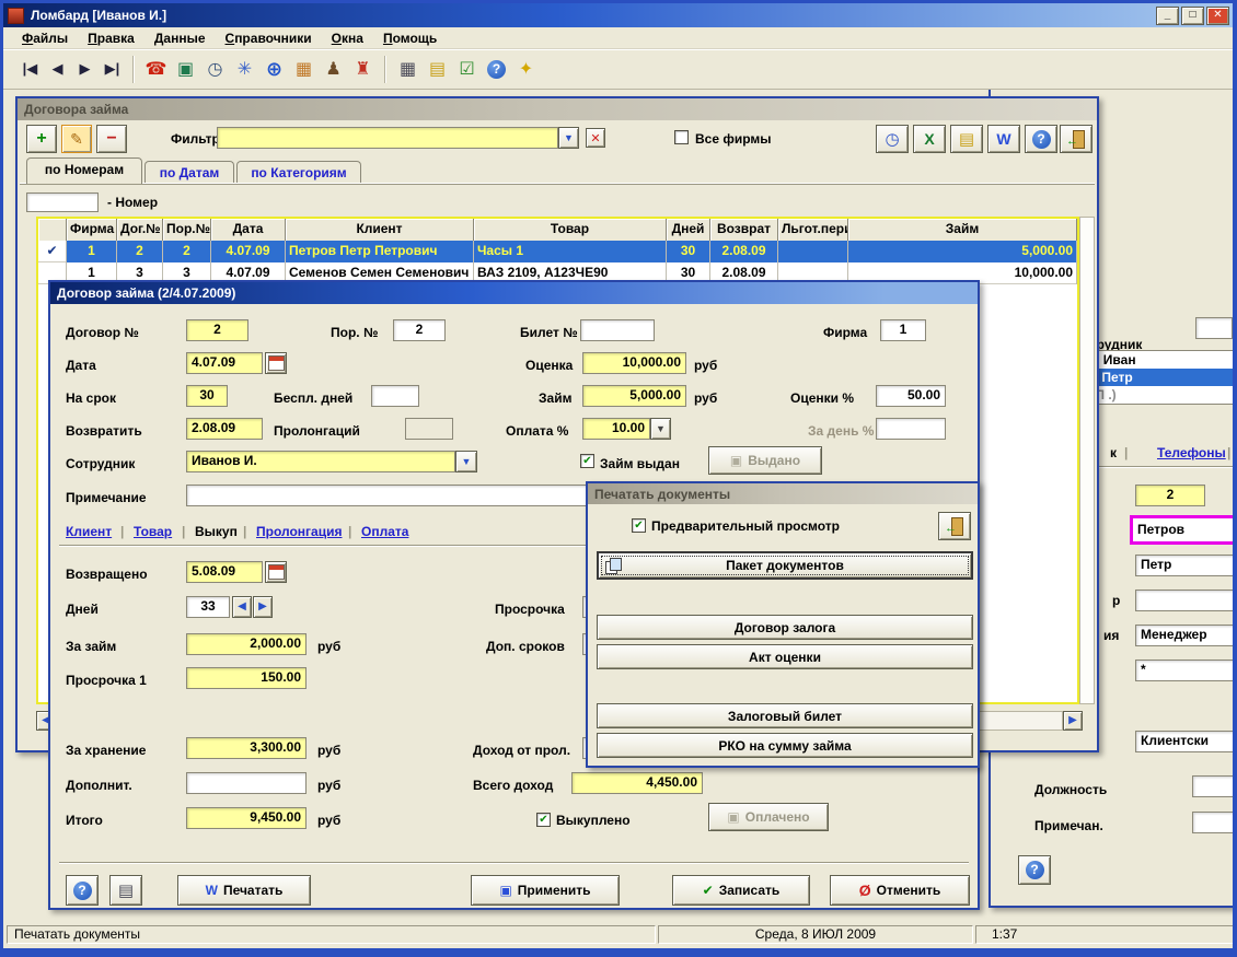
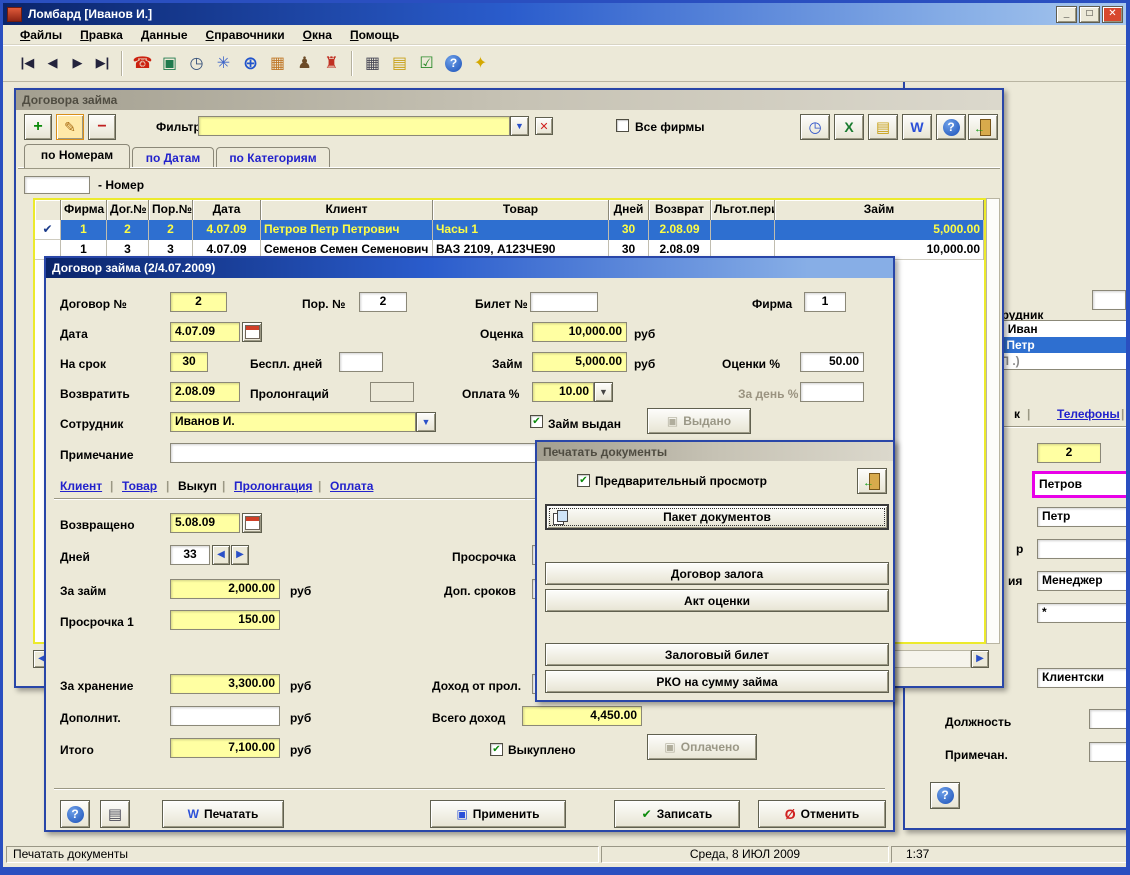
  Ломбард [Иванов И.]
  _
  □
  ✕
  Файлы
  Правка
  Данные
  Справочники
  Окна
  Помощь
  |◀
  ◀
  ▶
  ▶|
  ☎
  ▣
  ◷
  ✳
  ⊕
  ▦
  ♟
  ♜
  ▦
  ▤
  ☑
  ?
  ✦
  к
  |
  Телефоны
  |
  2
  Петров
  Петр
  р
  ия
  Менеджер
  *
  Клиентски
  Должность
  Примечан.
  ?
  Договора займа
  +
  ✎
  −
  Фильт
  ▼
  ✕
  Все фирмы
  ◷
  X
  ▤
  W
  ?
  ←
  по Номерам
  по Датам
  по Категориям
  - Номер
  Фирма
  Дог.№
  Пор.№
  Дата
  Клиент
  Товар
  Дней
  Возврат
  Льгот.пер
  Займ
  ✔
  1
  2
  2
  4.07.09
  Петров Петр Петрович
  Часы 1
  30
  2.08.09
  5,000.00
  1
  3
  3
  4.07.09
  Семенов Семен Семенович
  ВАЗ 2109, А123ЧЕ90
  30
  2.08.09
  10,000.00
  ◀
  ▶
  Договор займа (2/4.07.2009)
  Договор №
  2
  Пор. №
  2
  Билет №
  Фирма
  1
  Дата
  4.07.09
  Оценка
  10,000.00
  руб
  На срок
  30
  Беспл. дней
  Займ
  5,000.00
  руб
  Оценки %
  50.00
  Возвратить
  2.08.09
  Пролонгаций
  Оплата %
  10.00
  ▼
  За день %
  Сотрудник
  Иванов И.
  ▼
  ✔
  Займ выдан
  ▣
  Выдано
  Примечание
  Клиент
  |
  Товар
  |
  Выкуп
  |
  Пролонгация
  |
  Оплата
  Возвращено
  5.08.09
  Дней
  33
  ◀
  ▶
  Просрочка
  За займ
  2,000.00
  руб
  Доп. сроков
  Просрочка 1
  150.00
  За хранение
  3,300.00
  руб
  Доход от прол.
  Дополнит.
  руб
  Всего доход
  4,450.00
  Итого
- 9,450.00
+ 7,100.00
  руб
  ✔
  Выкуплено
  ▣
  Оплачено
  ?
  ▤
  W
  Печатать
  ▣
  Применить
  ✔
  Записать
  Ø
  Отменить
  Печатать документы
  ←
  ✔
  Предварительный просмотр
  Пакет документов
  Договор залога
  Акт оценки
  Залоговый билет
  РКО на сумму займа
  Печатать документы
  Среда, 8 ИЮЛ 2009
  1:37
